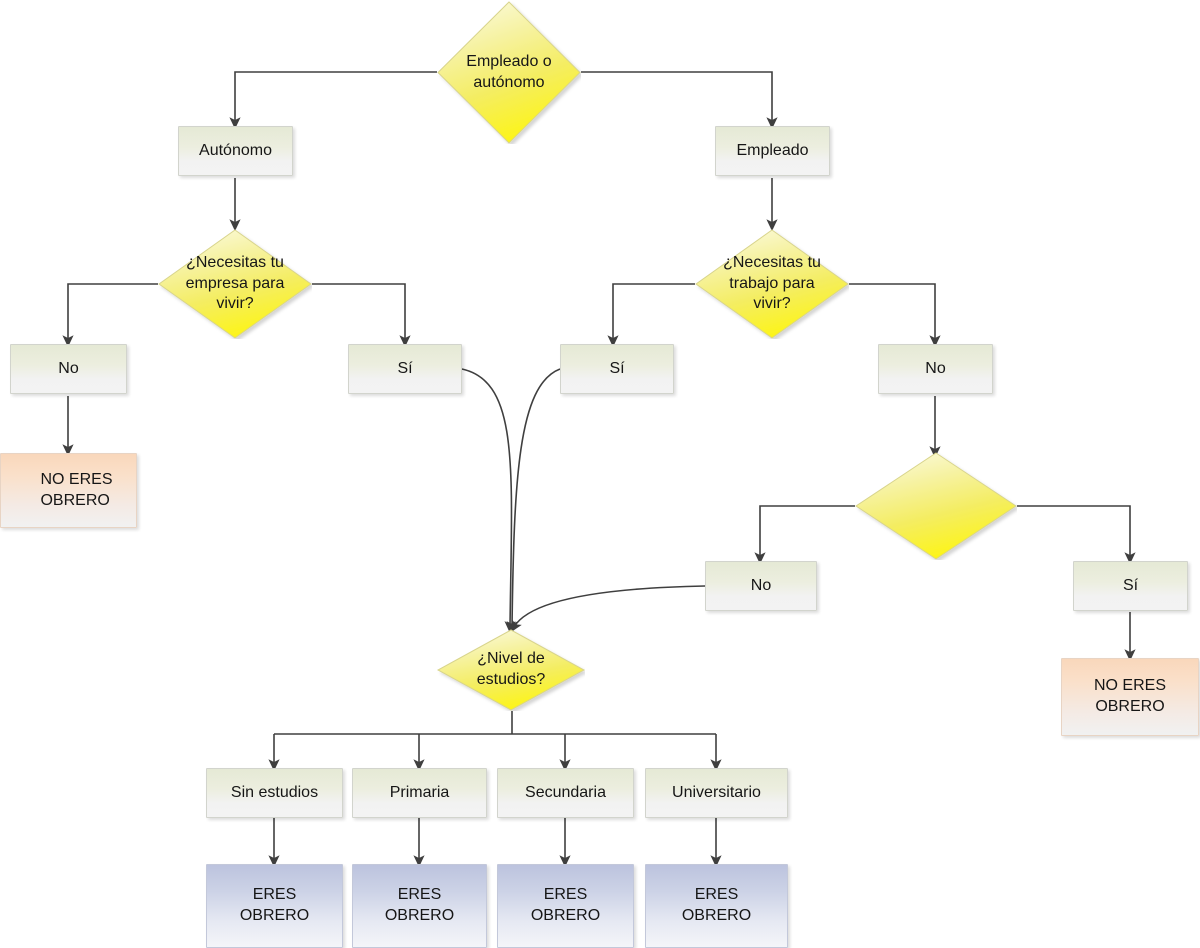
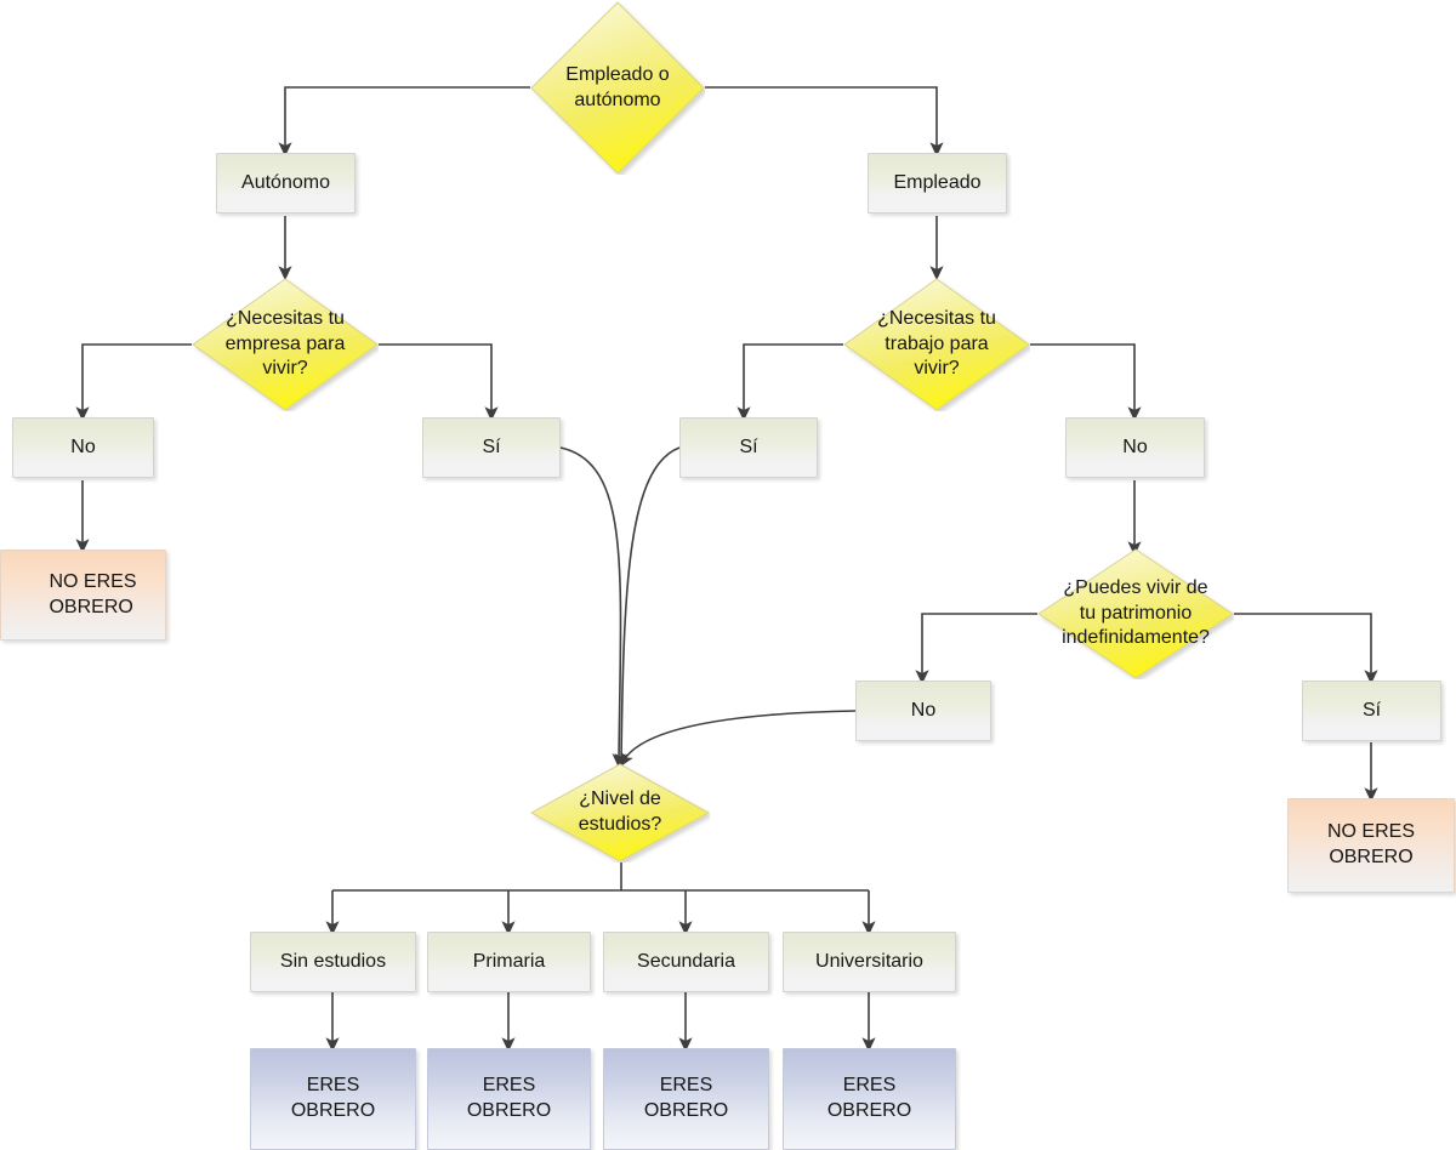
  Empleado o
  autónomo
  Autónomo
  Empleado
  ¿Necesitas tu
  empresa para
  vivir?
  ¿Necesitas tu
  trabajo para
  vivir?
  No
  Sí
  Sí
  No
  NO ERES
  OBRERO
+ ¿Puedes vivir de
+ tu patrimonio
+ indefinidamente?
  No
  Sí
  NO ERES
  OBRERO
  ¿Nivel de
  estudios?
  Sin estudios
  Primaria
  Secundaria
  Universitario
  ERES
  OBRERO
  ERES
  OBRERO
  ERES
  OBRERO
  ERES
  OBRERO
